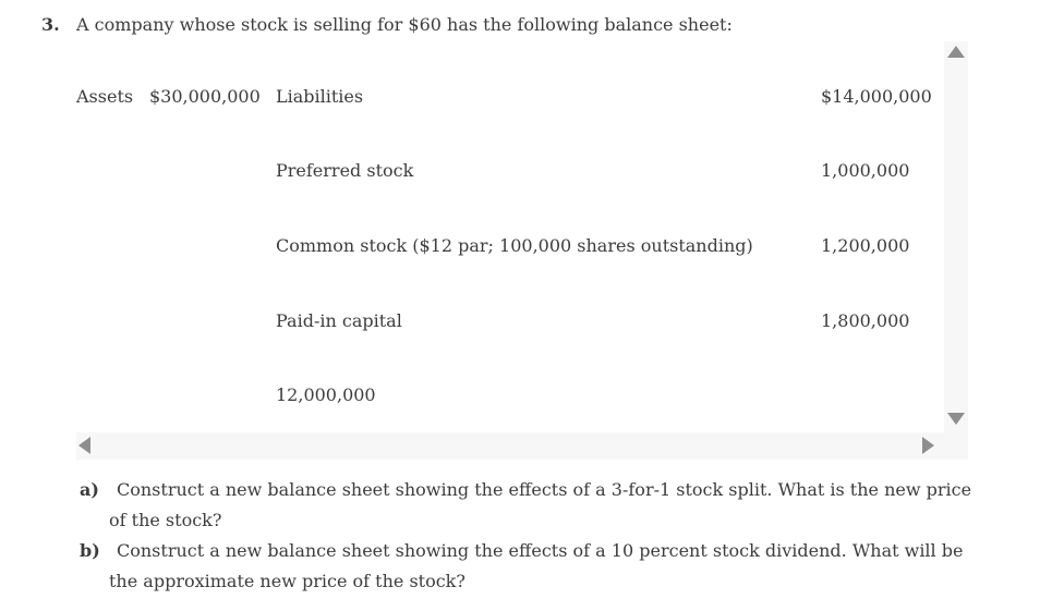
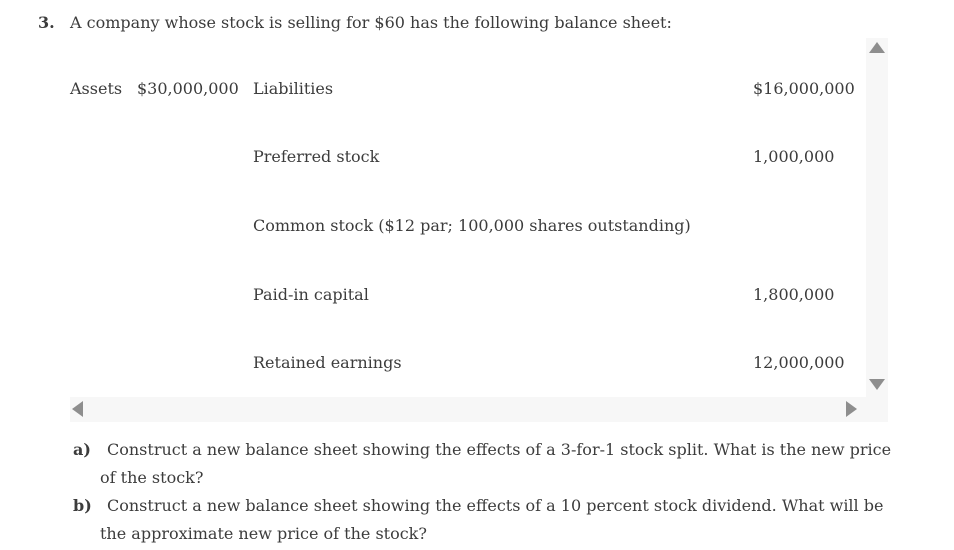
  3.
  A company whose stock is selling for $60 has the following balance sheet:
  Assets
  $30,000,000
  Liabilities
- $14,000,000
+ $16,000,000
  Preferred stock
  1,000,000
  Common stock ($12 par; 100,000 shares outstanding)
- 1,200,000
  Paid-in capital
  1,800,000
+ Retained earnings
  12,000,000
  a)
  Construct a new balance sheet showing the effects of a 3-for-1 stock split. What is the new price
  of the stock?
  b)
  Construct a new balance sheet showing the effects of a 10 percent stock dividend. What will be
  the approximate new price of the stock?
